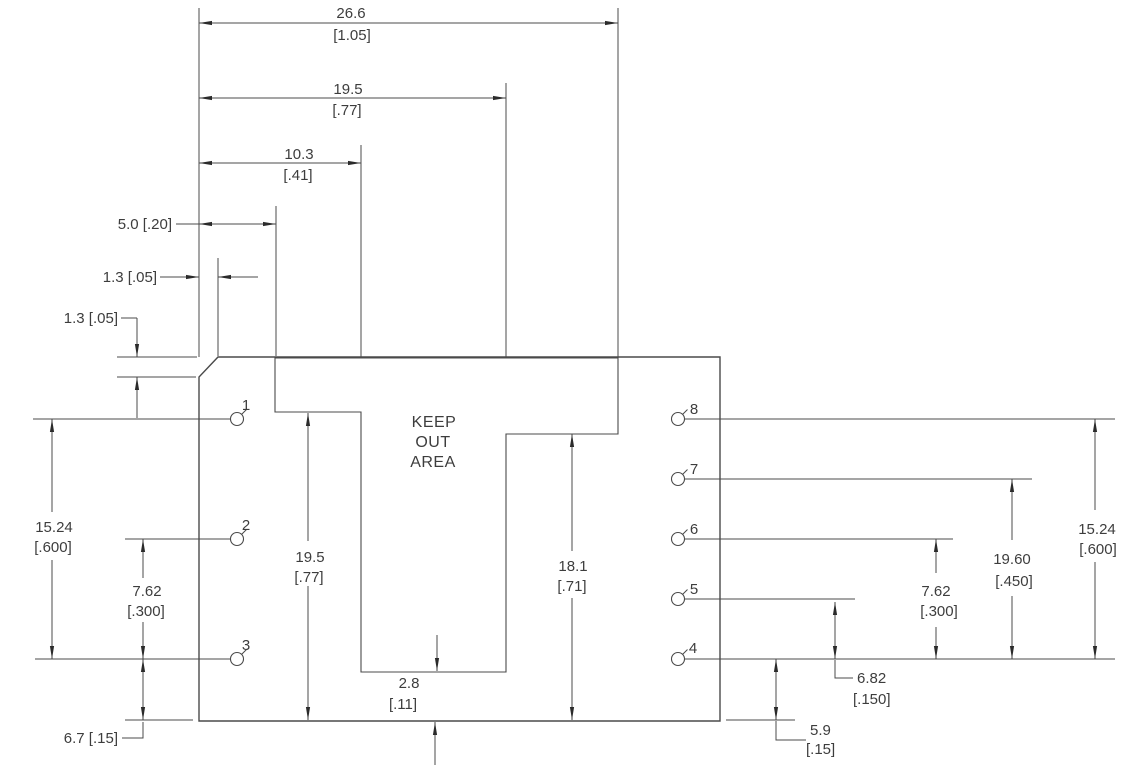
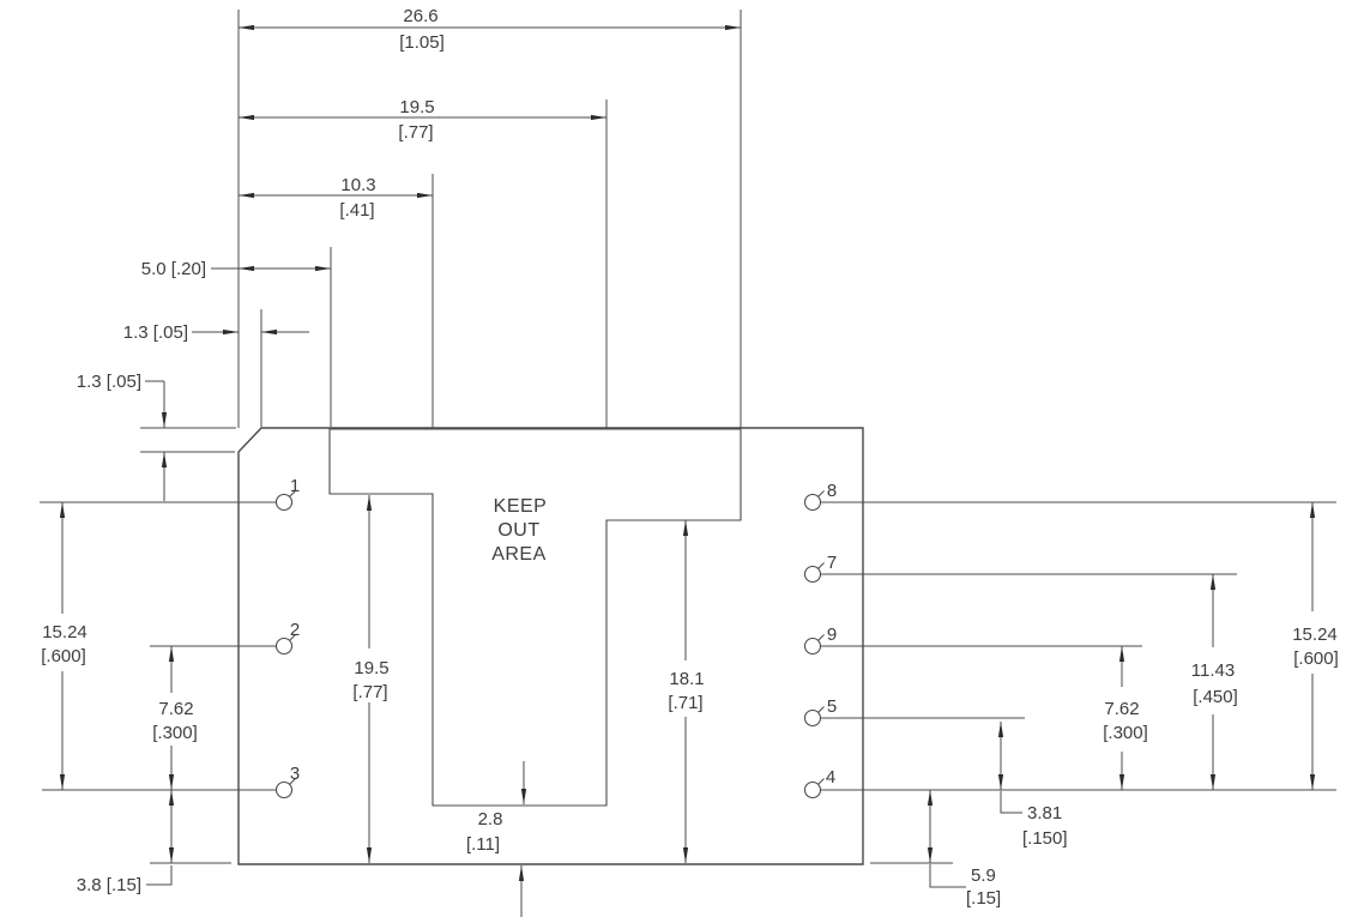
  KEEP
  OUT
  AREA
  1
  2
  3
  8
  7
- 6
+ 9
  5
  4
  26.6
  [1.05]
  19.5
  [.77]
  10.3
  [.41]
  5.0 [.20]
  1.3 [.05]
  1.3 [.05]
  15.24
  [.600]
  7.62
  [.300]
- 6.7 [.15]
+ 3.8 [.15]
  19.5
  [.77]
  18.1
  [.71]
  2.8
  [.11]
- 6.82
+ 3.81
  [.150]
  7.62
  [.300]
- 19.60
+ 11.43
  [.450]
  15.24
  [.600]
  5.9
  [.15]
